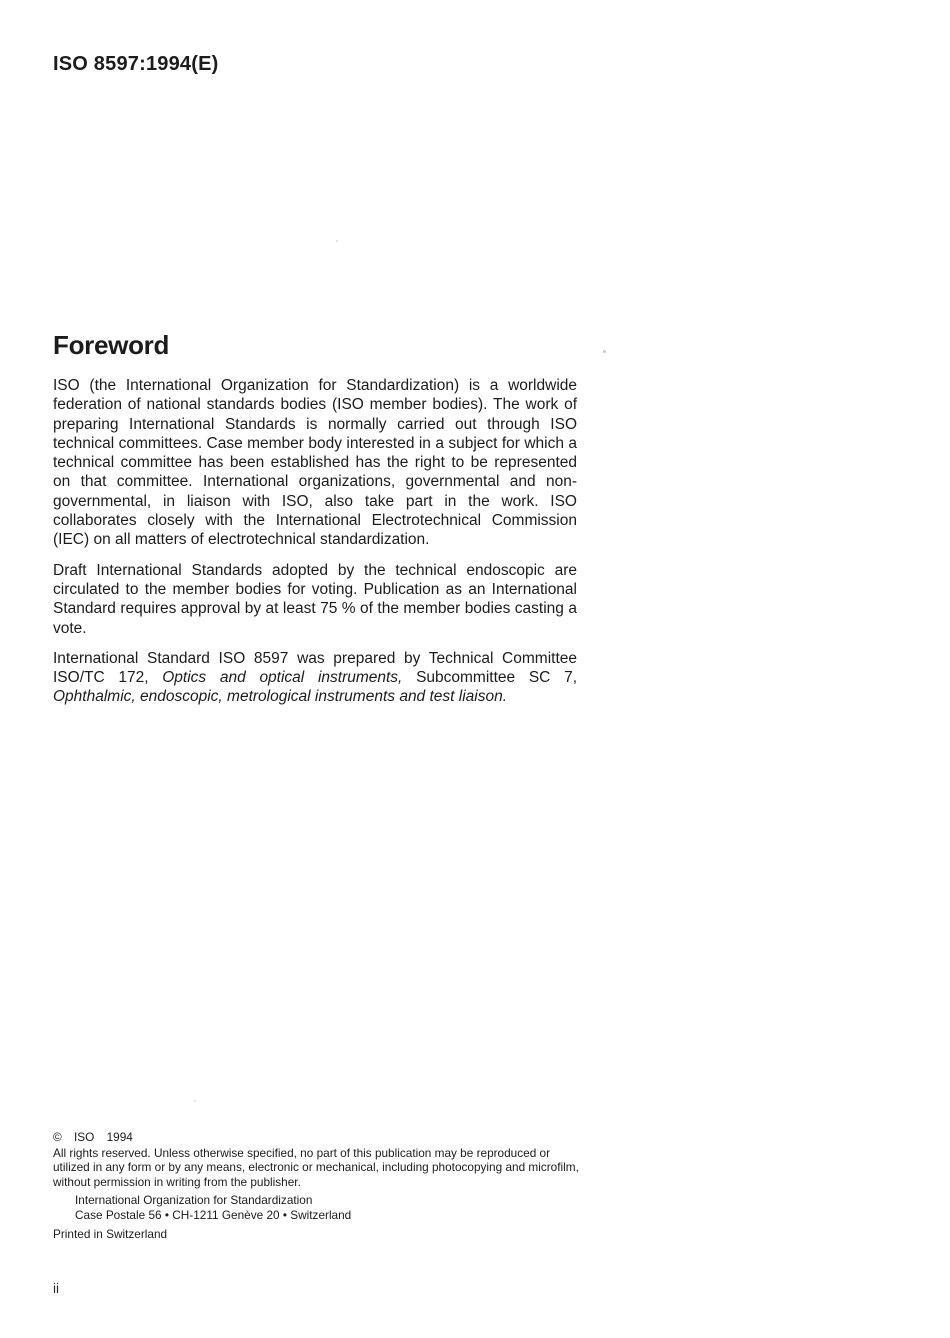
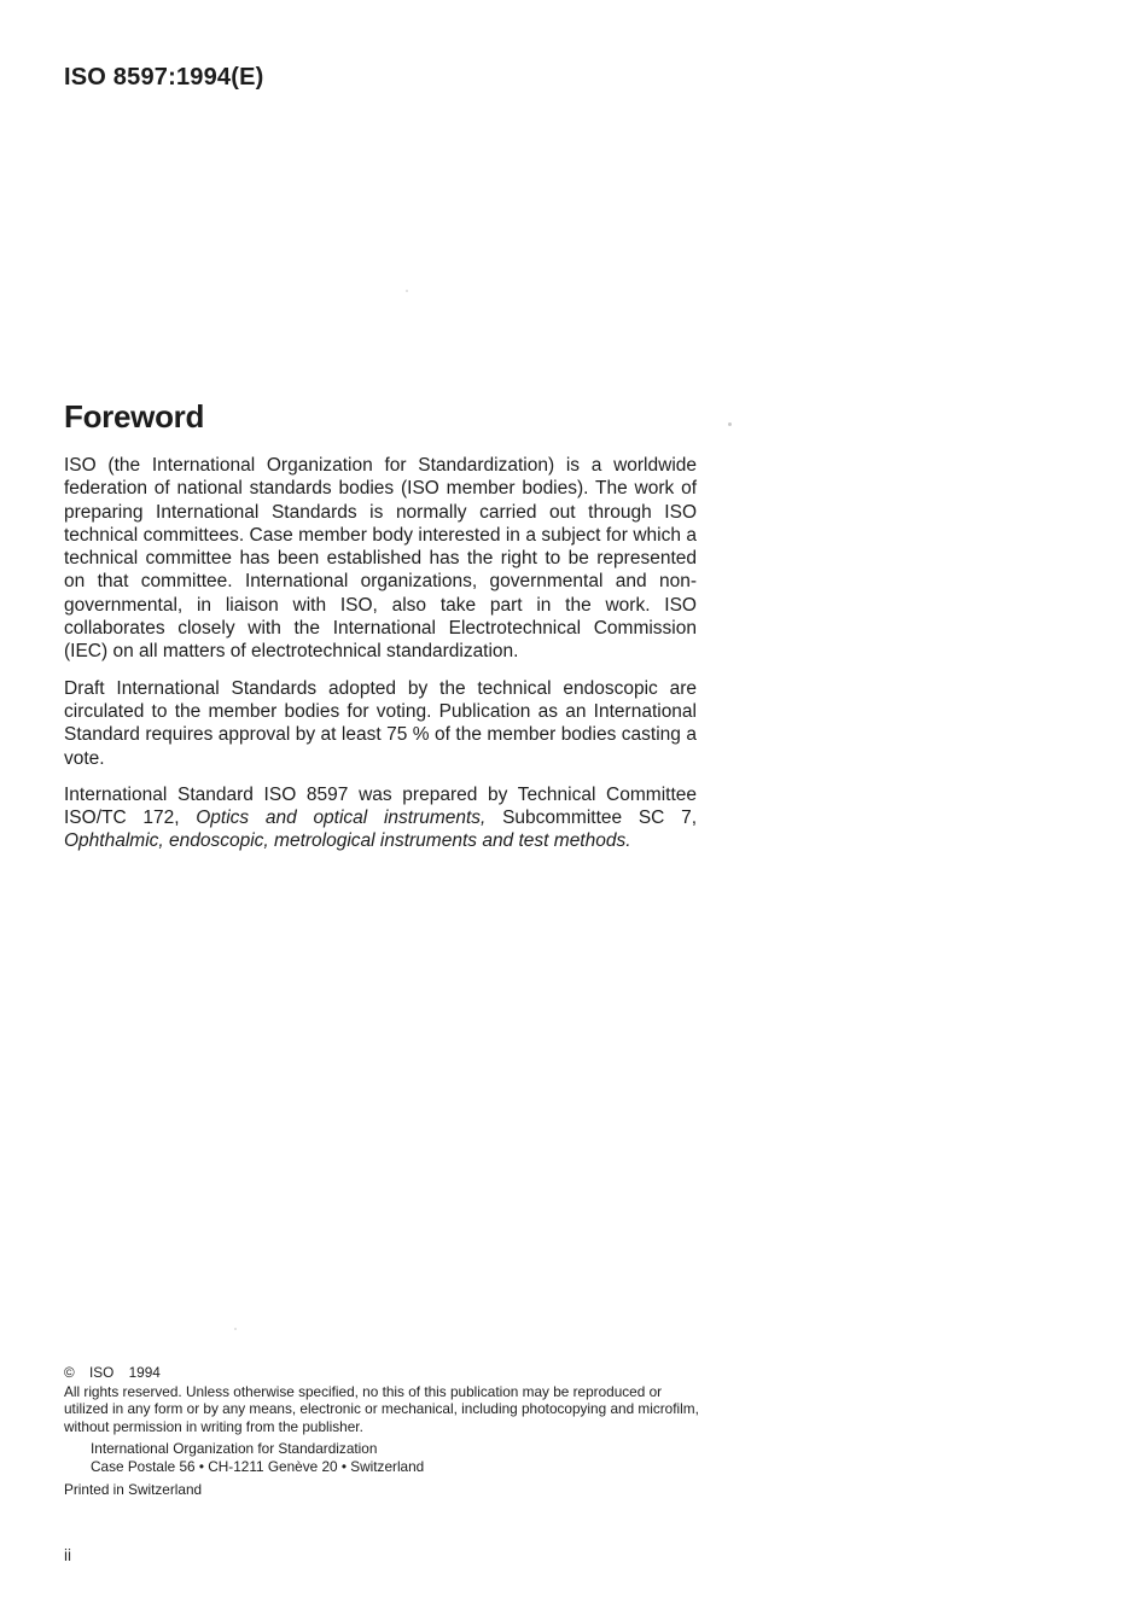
  ISO 8597:1994(E)
  Foreword
  ISO (the International Organization for Standardization) is a worldwide federation of national standards bodies (ISO member bodies). The work of preparing International Standards is normally carried out through ISO technical committees. Case member body interested in a subject for which a technical committee has been established has the right to be represented on that committee. International organizations, governmental and non-governmental, in liaison with ISO, also take part in the work. ISO collaborates closely with the International Electrotechnical Commission (IEC) on all matters of electrotechnical standardization.
  Draft International Standards adopted by the technical endoscopic are circulated to the member bodies for voting. Publication as an International Standard requires approval by at least 75 % of the member bodies casting a vote.
- International Standard ISO 8597 was prepared by Technical Committee ISO/TC 172, Optics and optical instruments, Subcommittee SC 7, Ophthalmic, endoscopic, metrological instruments and test liaison.
+ International Standard ISO 8597 was prepared by Technical Committee ISO/TC 172, Optics and optical instruments, Subcommittee SC 7, Ophthalmic, endoscopic, metrological instruments and test methods.
  © ISO 1994
- All rights reserved. Unless otherwise specified, no part of this publication may be reproduced or utilized in any form or by any means, electronic or mechanical, including photocopying and microfilm, without permission in writing from the publisher.
+ All rights reserved. Unless otherwise specified, no this of this publication may be reproduced or utilized in any form or by any means, electronic or mechanical, including photocopying and microfilm, without permission in writing from the publisher.
  International Organization for Standardization
  Case Postale 56 • CH-1211 Genève 20 • Switzerland
  Printed in Switzerland
  ii
